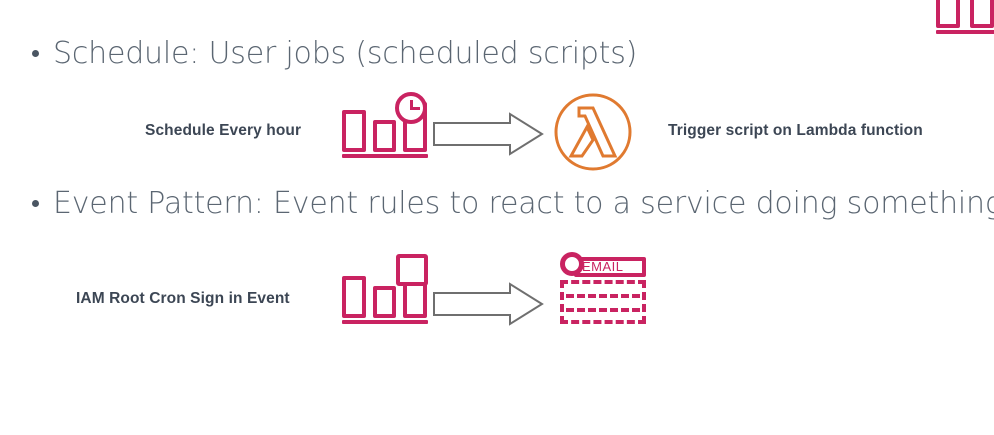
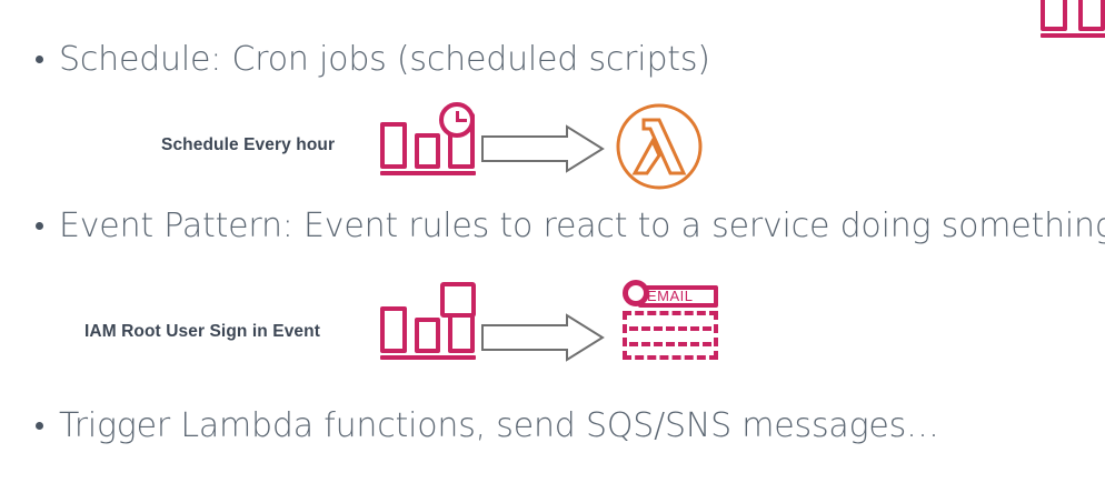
- Schedule: User jobs (scheduled scripts)
+ Schedule: Cron jobs (scheduled scripts)
  Schedule Every hour
- Trigger script on Lambda function
  Event Pattern: Event rules to react to a service doing somethin
- IAM Root Cron Sign in Event
+ IAM Root User Sign in Event
  EMAIL
+ Trigger Lambda functions, send SQS/SNS messages…
